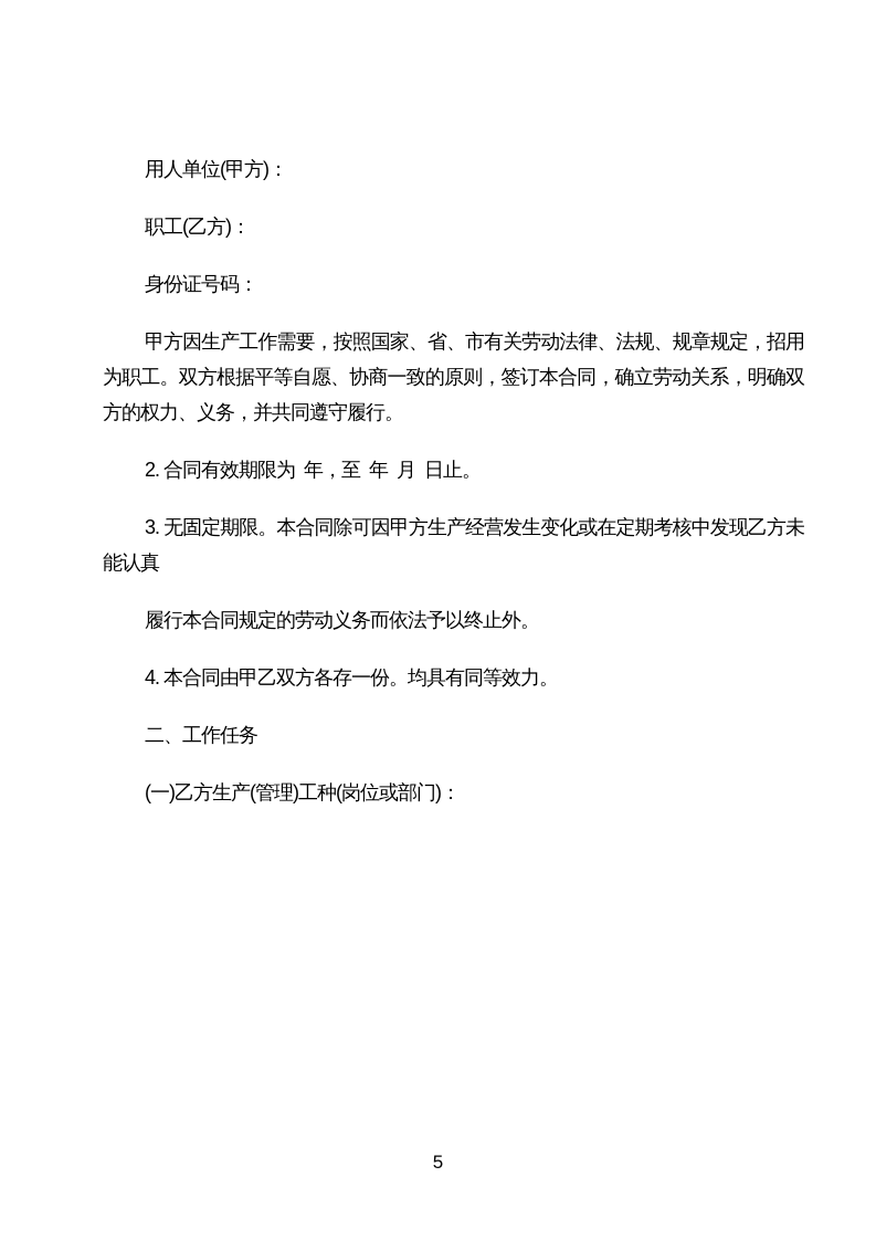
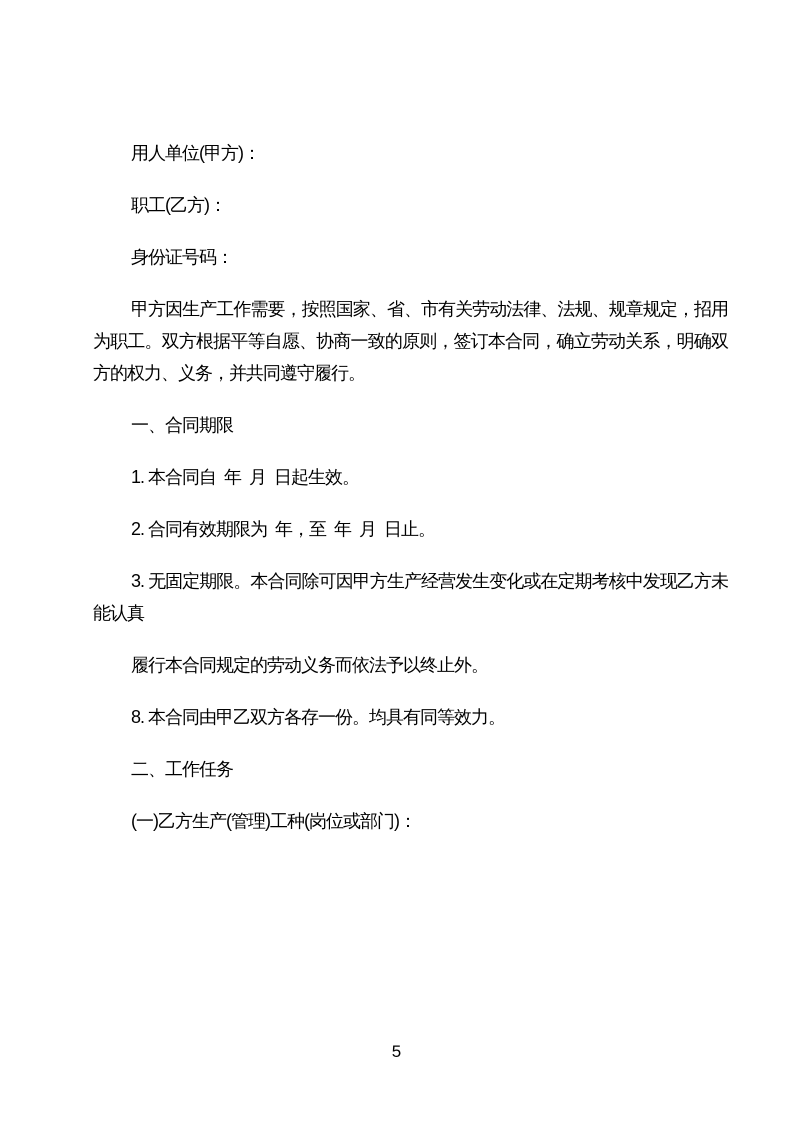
  用人单位(甲方)：
  职工(乙方)：
  身份证号码：
  甲方因生产工作需要，按照国家、省、市有关劳动法律、法规、规章规定，招用为职工。双方根据平等自愿、协商一致的原则，签订本合同，确立劳动关系，明确双方的权力、义务，并共同遵守履行。
+ 一、合同期限
+ 1. 本合同自 年 月 日起生效。
  2. 合同有效期限为 年，至 年 月 日止。
  3. 无固定期限。本合同除可因甲方生产经营发生变化或在定期考核中发现乙方未能认真
  履行本合同规定的劳动义务而依法予以终止外。
- 4. 本合同由甲乙双方各存一份。均具有同等效力。
+ 8. 本合同由甲乙双方各存一份。均具有同等效力。
  二、工作任务
  (一)乙方生产(管理)工种(岗位或部门)：
  5
